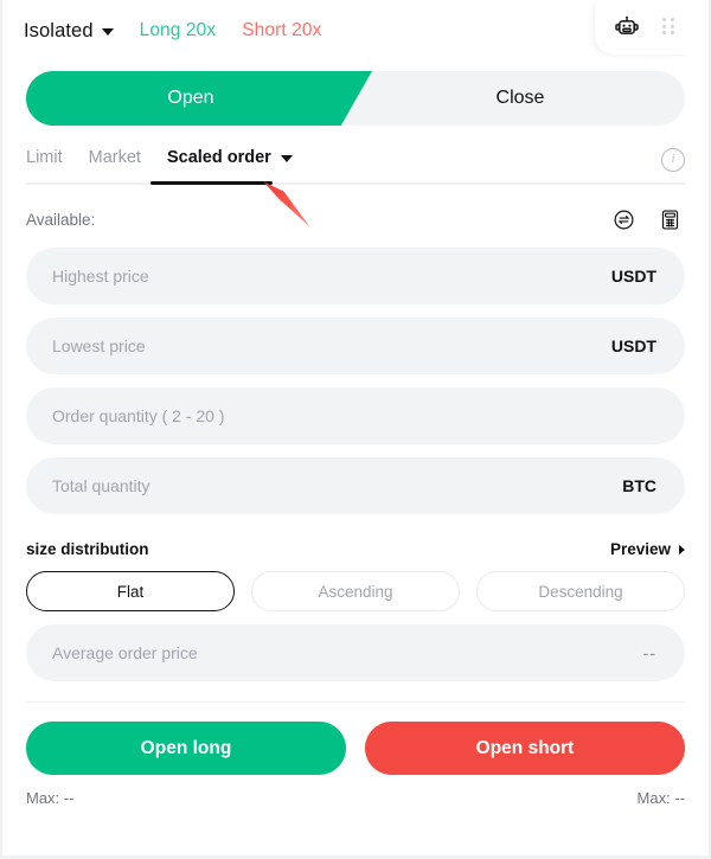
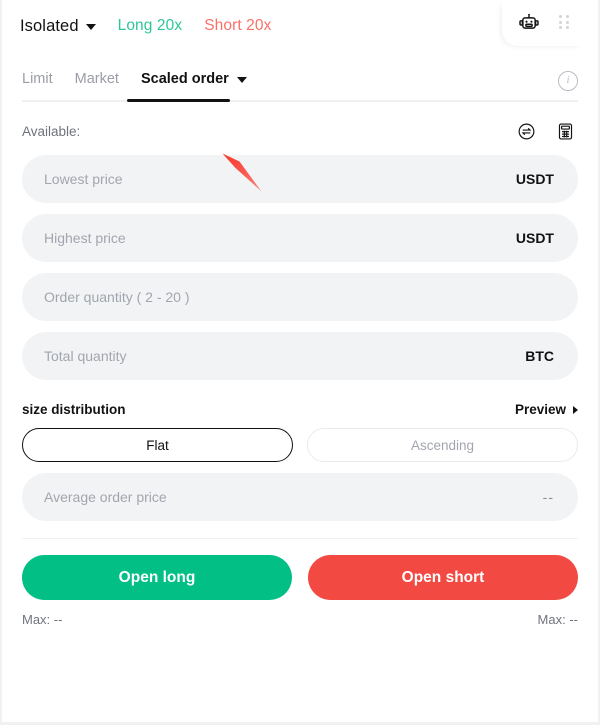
  Isolated
  Long 20x
  Short 20x
- Open
- Close
  Limit
  Market
  Scaled order
  i
  Available:
- Highest price
+ Lowest price
  USDT
- Lowest price
+ Highest price
  USDT
  Order quantity ( 2 - 20 )
  Total quantity
  BTC
  size distribution
  Preview
  Flat
  Ascending
- Descending
  Average order price
  --
  Open long
  Open short
  Max: --
  Max: --
